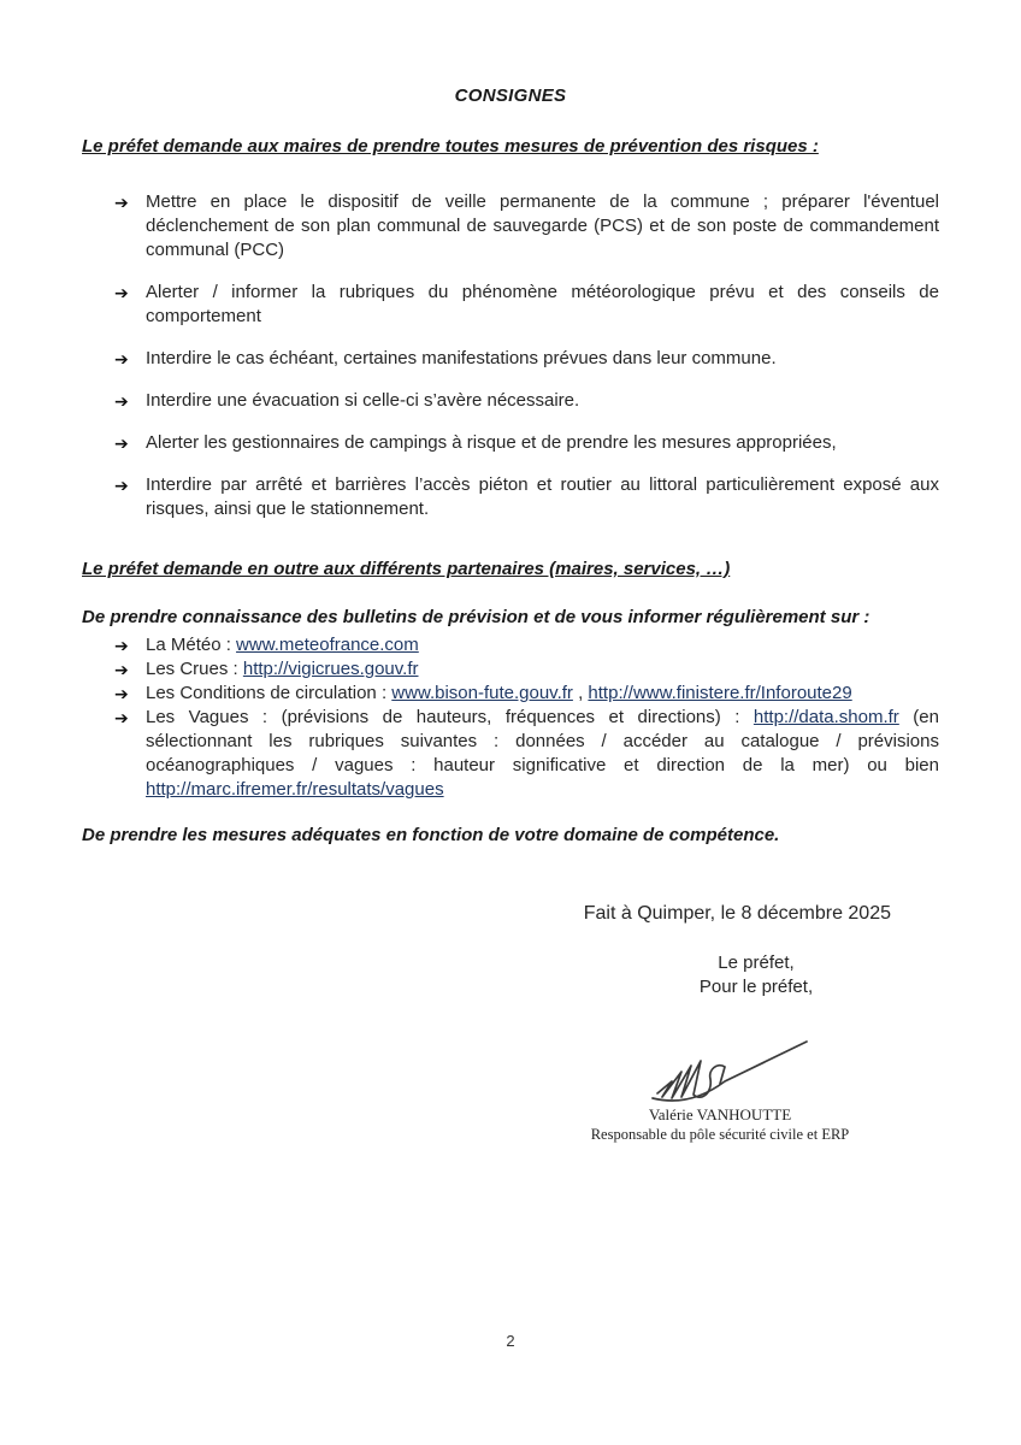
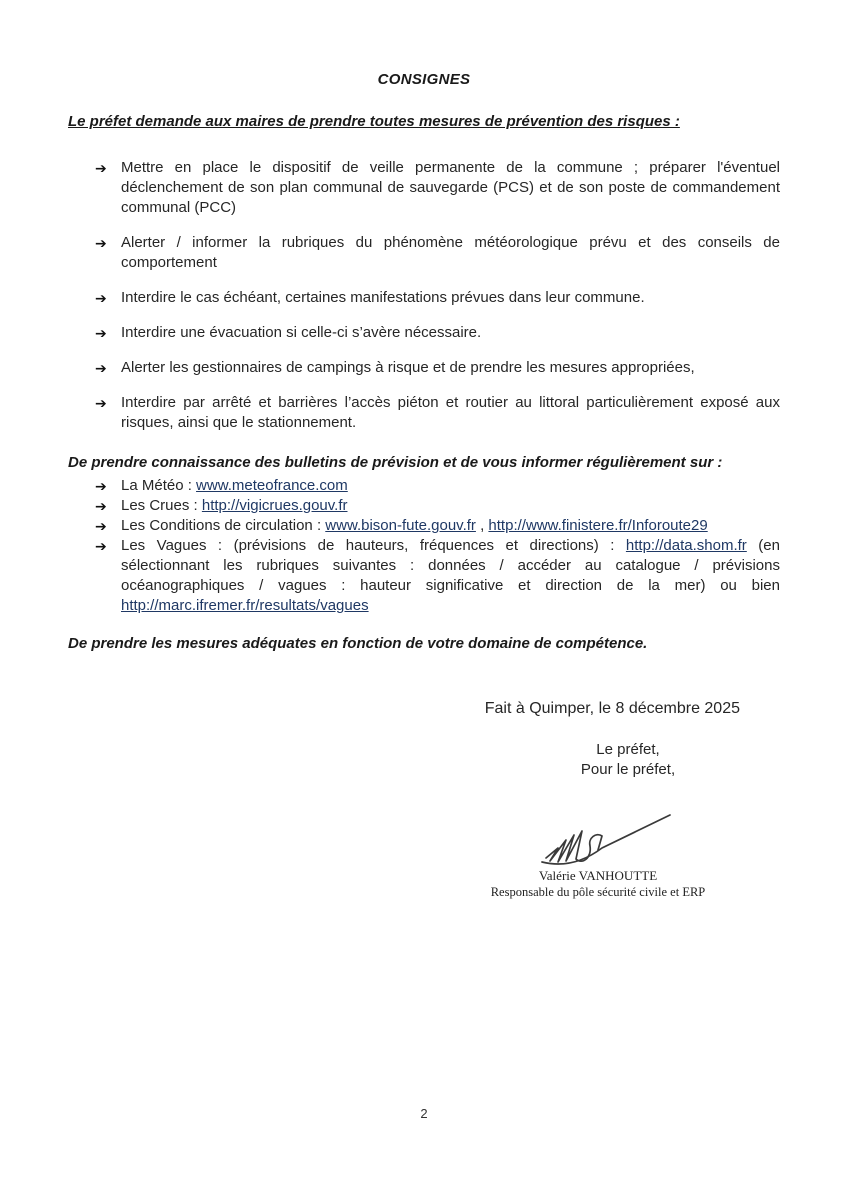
  CONSIGNES
  Le préfet demande aux maires de prendre toutes mesures de prévention des risques :
  ➔
  Mettre en place le dispositif de veille permanente de la commune ; préparer l'éventuel déclenchement de son plan communal de sauvegarde (PCS) et de son poste de commandement communal (PCC)
  ➔
  Alerter / informer la rubriques du phénomène météorologique prévu et des conseils de comportement
  ➔
  Interdire le cas échéant, certaines manifestations prévues dans leur commune.
  ➔
  Interdire une évacuation si celle-ci s’avère nécessaire.
  ➔
  Alerter les gestionnaires de campings à risque et de prendre les mesures appropriées,
  ➔
  Interdire par arrêté et barrières l’accès piéton et routier au littoral particulièrement exposé aux risques, ainsi que le stationnement.
- Le préfet demande en outre aux différents partenaires (maires, services, …)
  De prendre connaissance des bulletins de prévision et de vous informer régulièrement sur :
  ➔
  La Météo : www.meteofrance.com
  ➔
  Les Crues : http://vigicrues.gouv.fr
  ➔
  Les Conditions de circulation : www.bison-fute.gouv.fr , http://www.finistere.fr/Inforoute29
  ➔
  Les Vagues : (prévisions de hauteurs, fréquences et directions) : http://data.shom.fr (en sélectionnant les rubriques suivantes : données / accéder au catalogue / prévisions océanographiques / vagues : hauteur significative et direction de la mer) ou bien http://marc.ifremer.fr/resultats/vagues
  De prendre les mesures adéquates en fonction de votre domaine de compétence.
  Fait à Quimper, le 8 décembre 2025
  Le préfet,
  Pour le préfet,
  Valérie VANHOUTTE
  Responsable du pôle sécurité civile et ERP
  2
